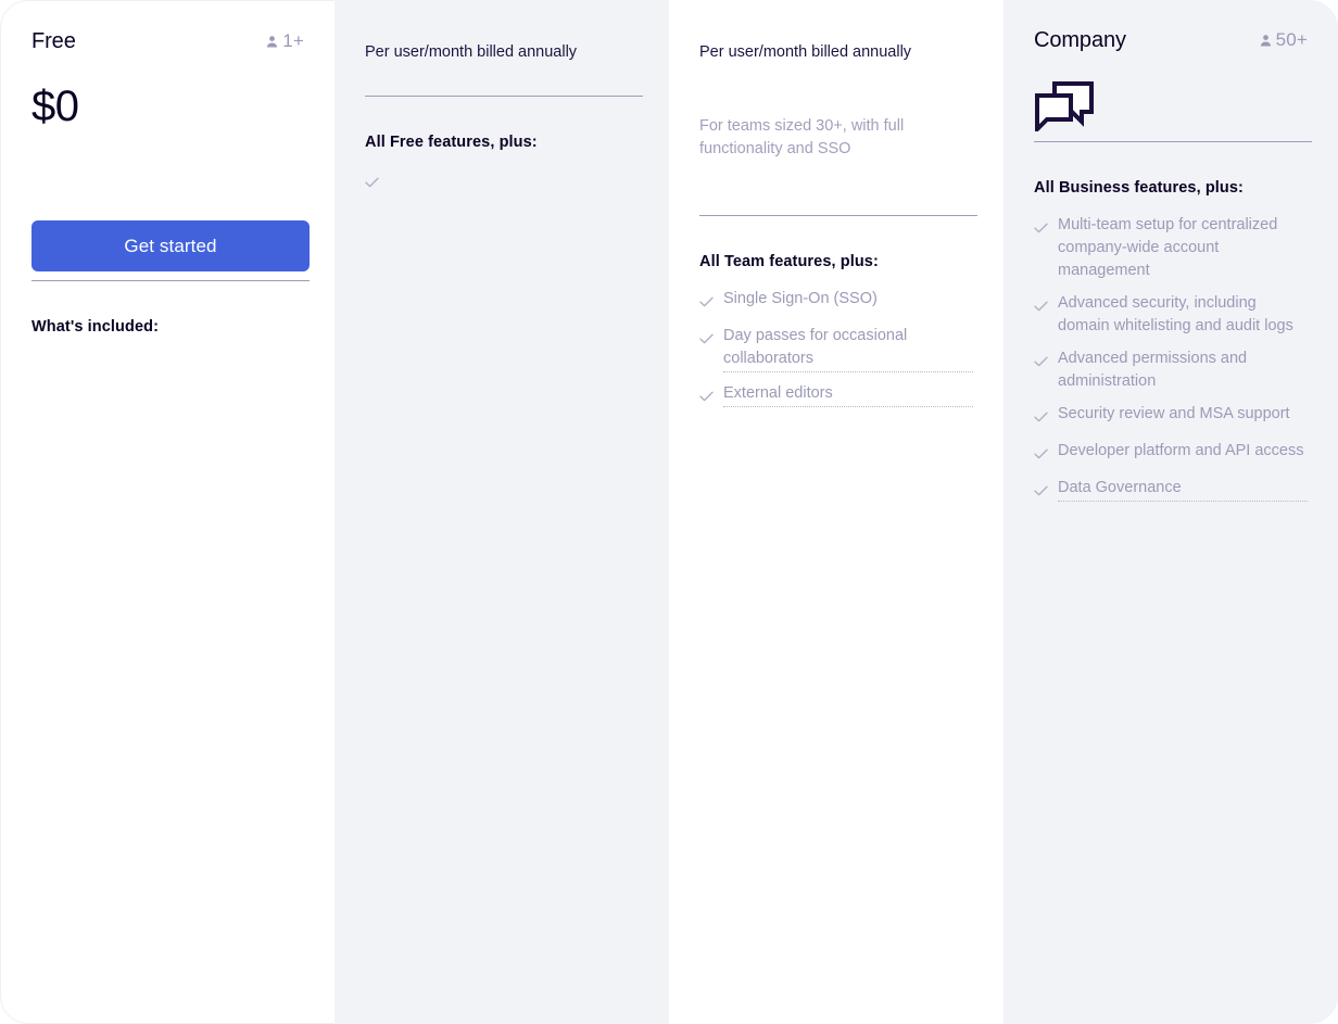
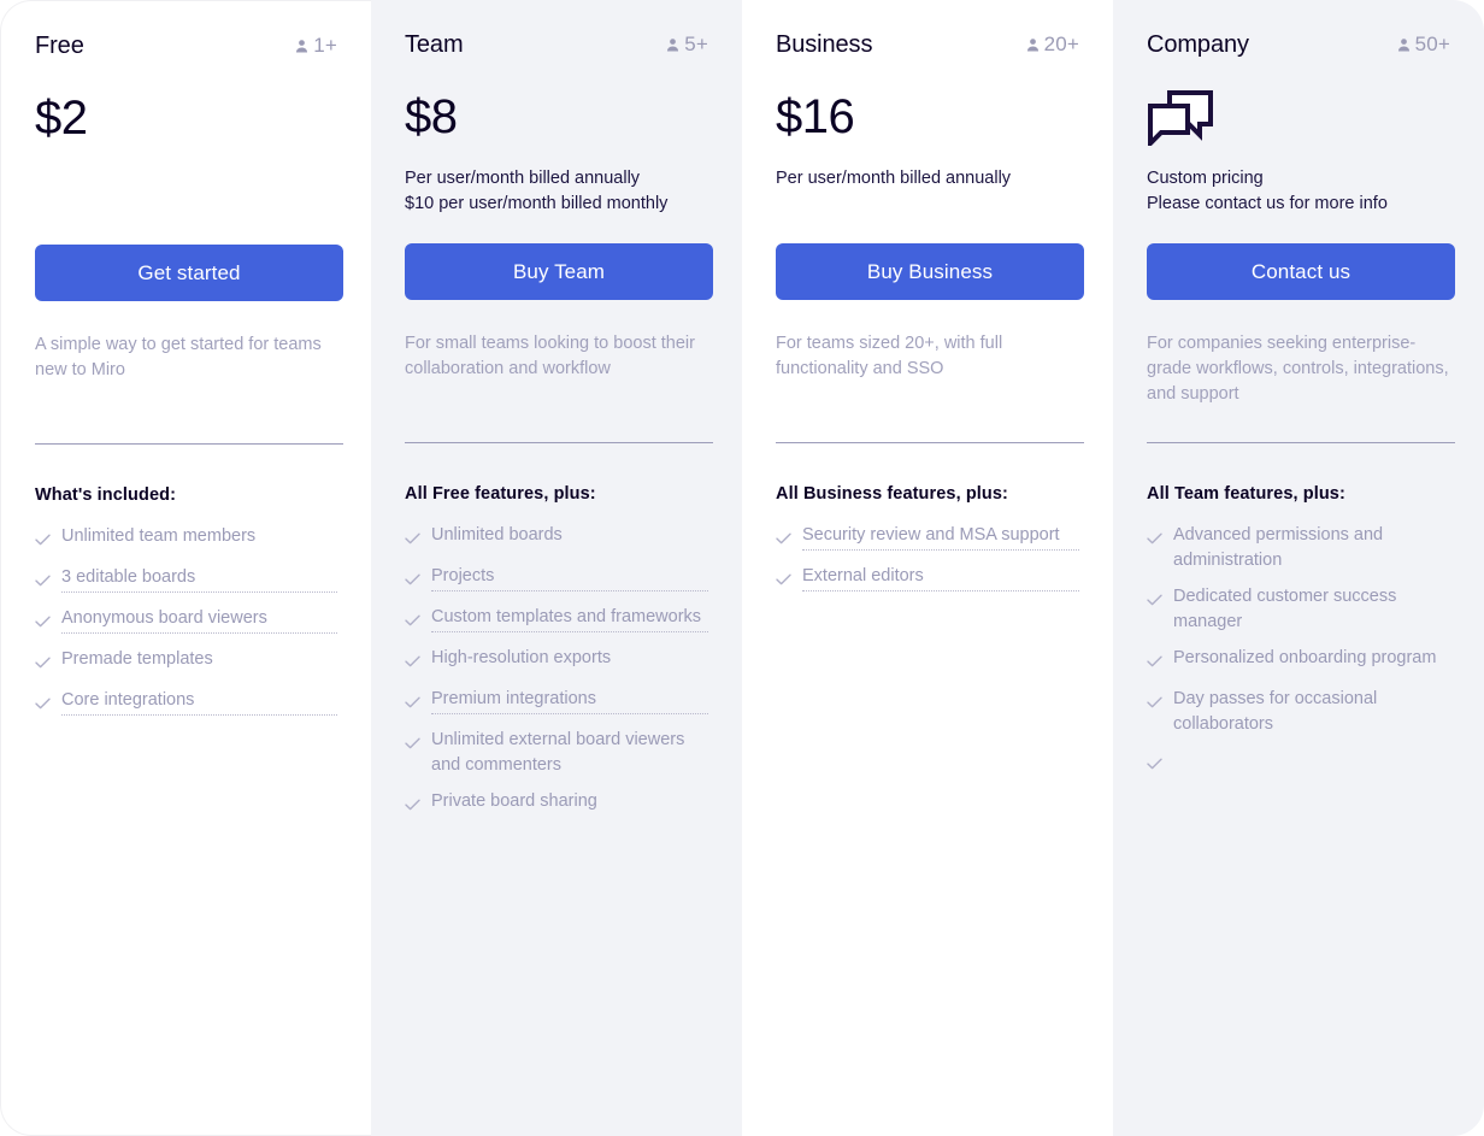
  Free
  1+
- $0
+ $2
  Get started
+ A simple way to get started for teams new to Miro
  What's included:
+ Unlimited team members
+ 3 editable boards
+ Anonymous board viewers
+ Premade templates
+ Core integrations
+ Team
+ 5+
+ $8
  Per user/month billed annually
+ $10 per user/month billed monthly
+ Buy Team
+ For small teams looking to boost their collaboration and workflow
  All Free features, plus:
+ Unlimited boards
+ Projects
+ Custom templates and frameworks
+ High-resolution exports
+ Premium integrations
+ Unlimited external board viewers and commenters
+ Private board sharing
+ Business
+ 20+
+ $16
  Per user/month billed annually
+ Buy Business
- For teams sized 30+, with full functionality and SSO
+ For teams sized 20+, with full functionality and SSO
- All Team features, plus:
+ All Business features, plus:
- Single Sign-On (SSO)
- Day passes for occasional collaborators
+ Security review and MSA support
  External editors
  Company
  50+
+ Custom pricing
+ Please contact us for more info
+ Contact us
+ For companies seeking enterprise-grade workflows, controls, integrations, and support
- All Business features, plus:
+ All Team features, plus:
- Multi-team setup for centralized company-wide account management
- Advanced security, including domain whitelisting and audit logs
  Advanced permissions and administration
+ Dedicated customer success manager
+ Personalized onboarding program
- Security review and MSA support
+ Day passes for occasional collaborators
- Developer platform and API access
- Data Governance
